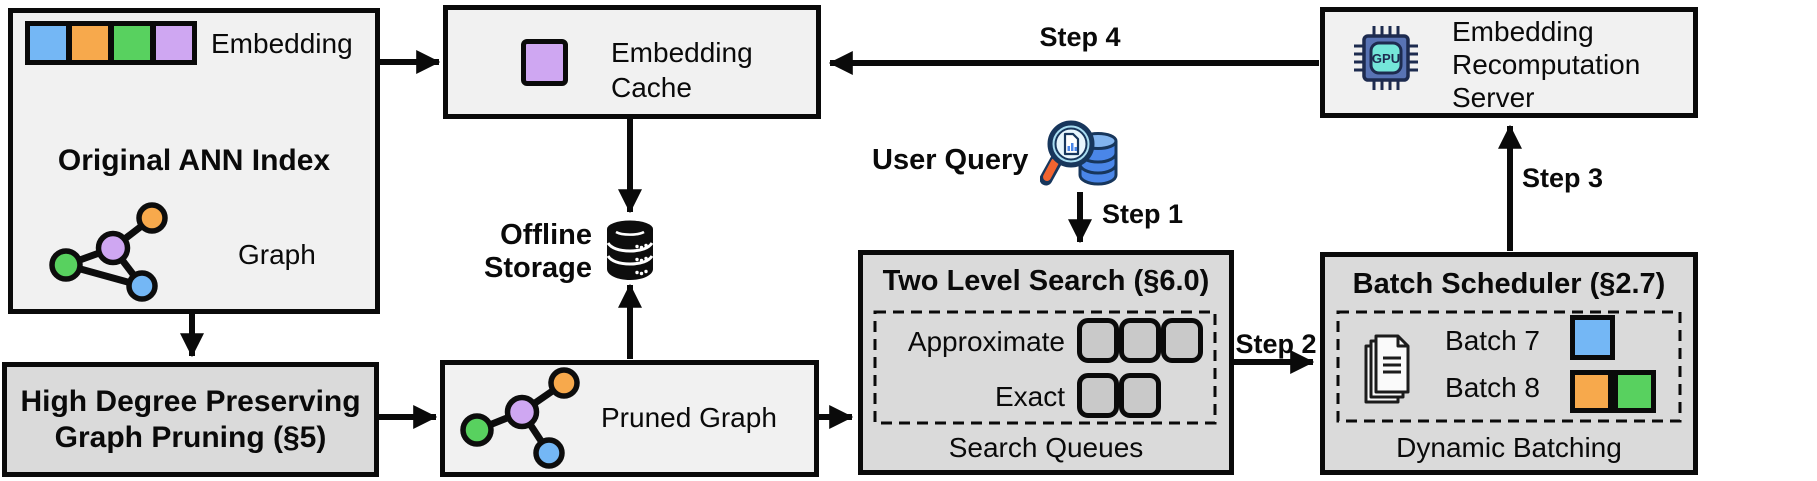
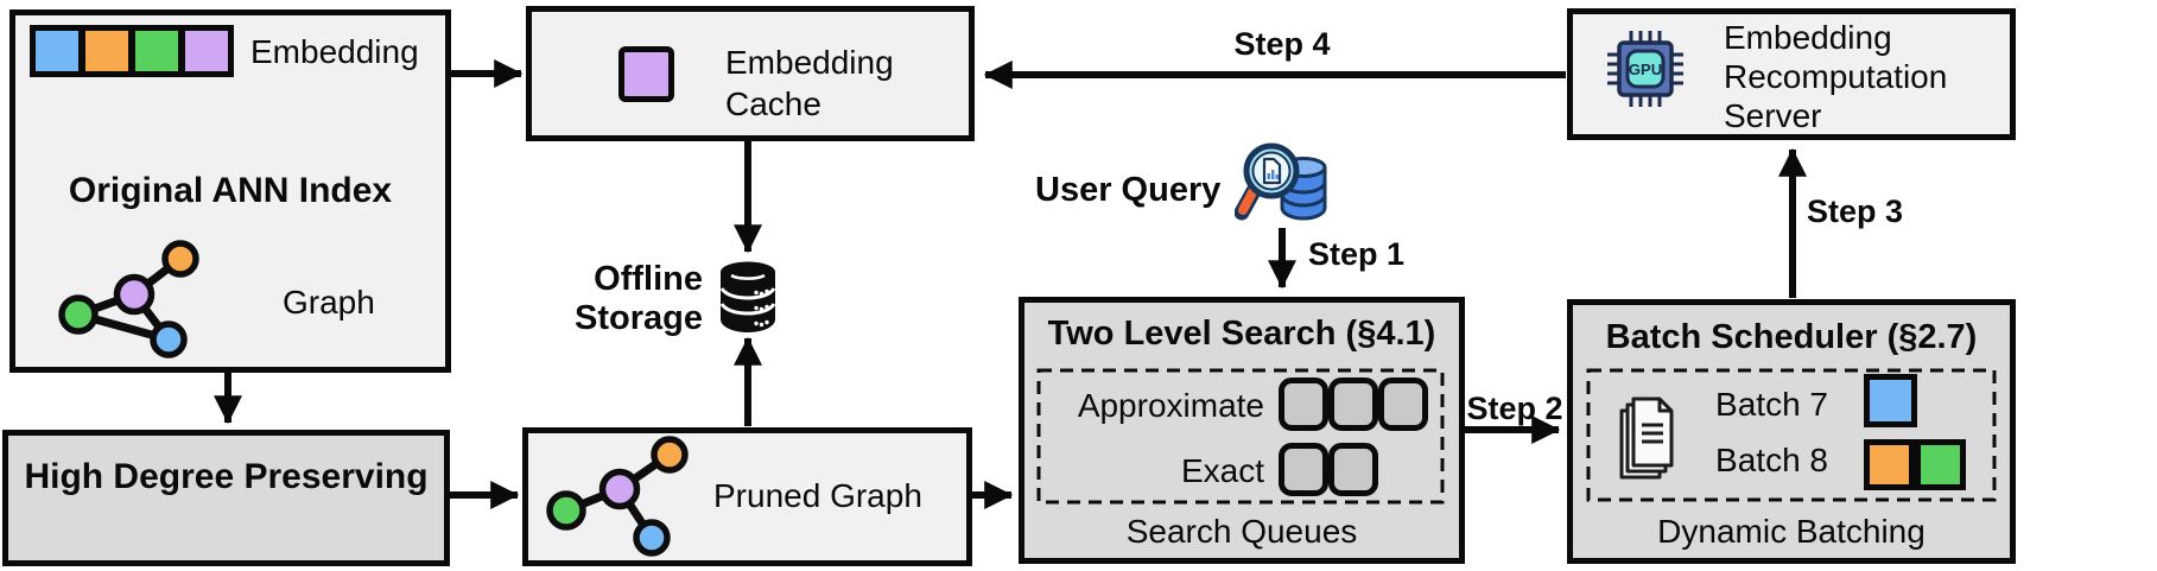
  Embedding
  Original ANN Index
  Graph
  High Degree Preserving
- Graph Pruning (§5)
  Embedding
  Cache
  Offline
  Storage
  Pruned Graph
  User Query
  Step 1
- Two Level Search (§6.0)
+ Two Level Search (§4.1)
  Approximate
  Exact
  Search Queues
  Step 2
  Batch Scheduler (§2.7)
  Batch 7
  Batch 8
  Dynamic Batching
  GPU
  Embedding
  Recomputation
  Server
  Step 3
  Step 4
